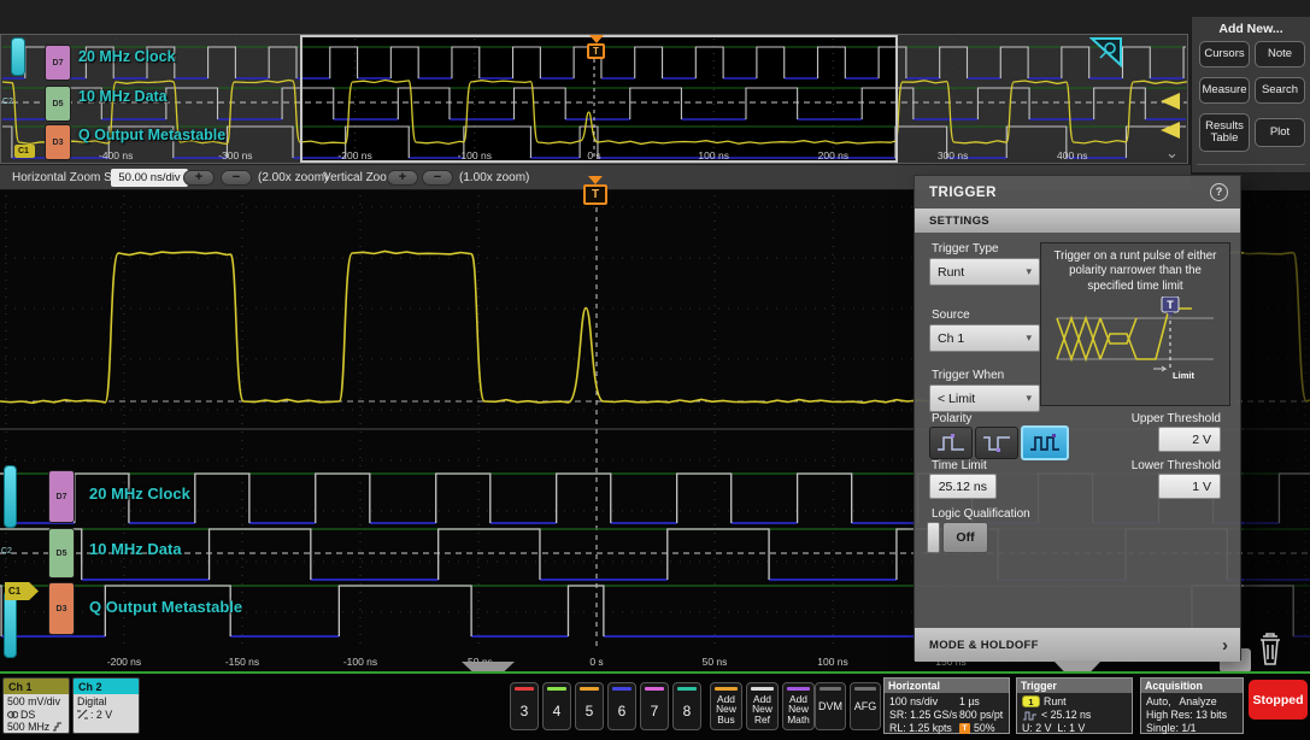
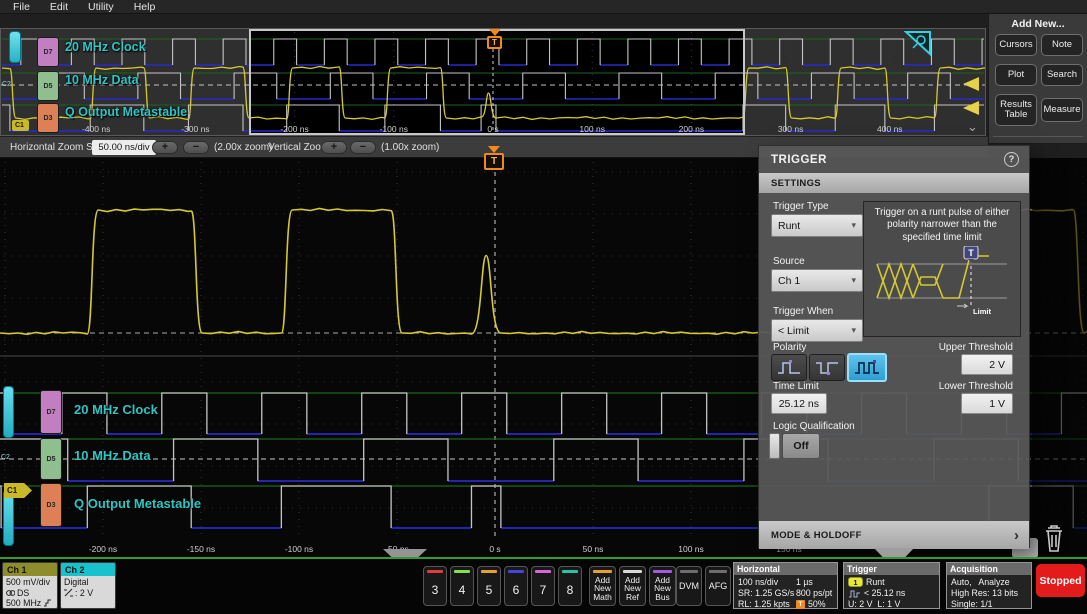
+ File
+ Edit
+ Utility
+ Help
  T
  ⌄
  20 MHz Clock
  10 MHz Data
  Q Output Metastable
  -400 ns
  -300 ns
  -200 ns
  -100 ns
  0 s
  100 ns
  200 ns
  300 ns
  400 ns
  Add New...
  Cursors
  Note
- Measure
+ Plot
  Search
  Results Table
- Plot
+ Measure
  Horizontal Zoom S
  50.00 ns/div
  +
  −
  (2.00x zoom)
  Vertical Zoo
  +
  −
  (1.00x zoom)
  C1
  20 MHz Clock
  10 MHz Data
  Q Output Metastable
  -200 ns
  -150 ns
  -100 ns
  0 s
  50 ns
  100 ns
  150 ns
  T
  TRIGGER
  ?
  SETTINGS
  Trigger Type
  Runt
  ▾
  Trigger on a runt pulse of either polarity narrower than the specified time limit
  T
  Limit
  Source
  Ch 1
  ▾
  Trigger When
  < Limit
  ▾
  Polarity
  Upper Threshold
  2 V
  Time Limit
  25.12 ns
  Lower Threshold
  1 V
  Logic Qualification
  Off
  MODE & HOLDOFF
  ›
  Ch 1
  500 mV/div
  DS
  500 MHz
  Ch 2
  Digital
  : 2 V
  Horizontal
  100 ns/div
  1 µs
  SR: 1.25 GS/s
  800 ps/pt
  RL: 1.25 kpts
  50%
  Trigger
  1
  Runt
  < 25.12 ns
  U: 2 V L: 1 V
  Acquisition
  Auto, Analyze
  High Res: 13 bits
  Single: 1/1
  Stopped
  3
  4
  5
  6
  7
  8
- Add New Bus
+ Add New Math
  Add New Ref
- Add New Math
+ Add New Bus
  DVM
  AFG
